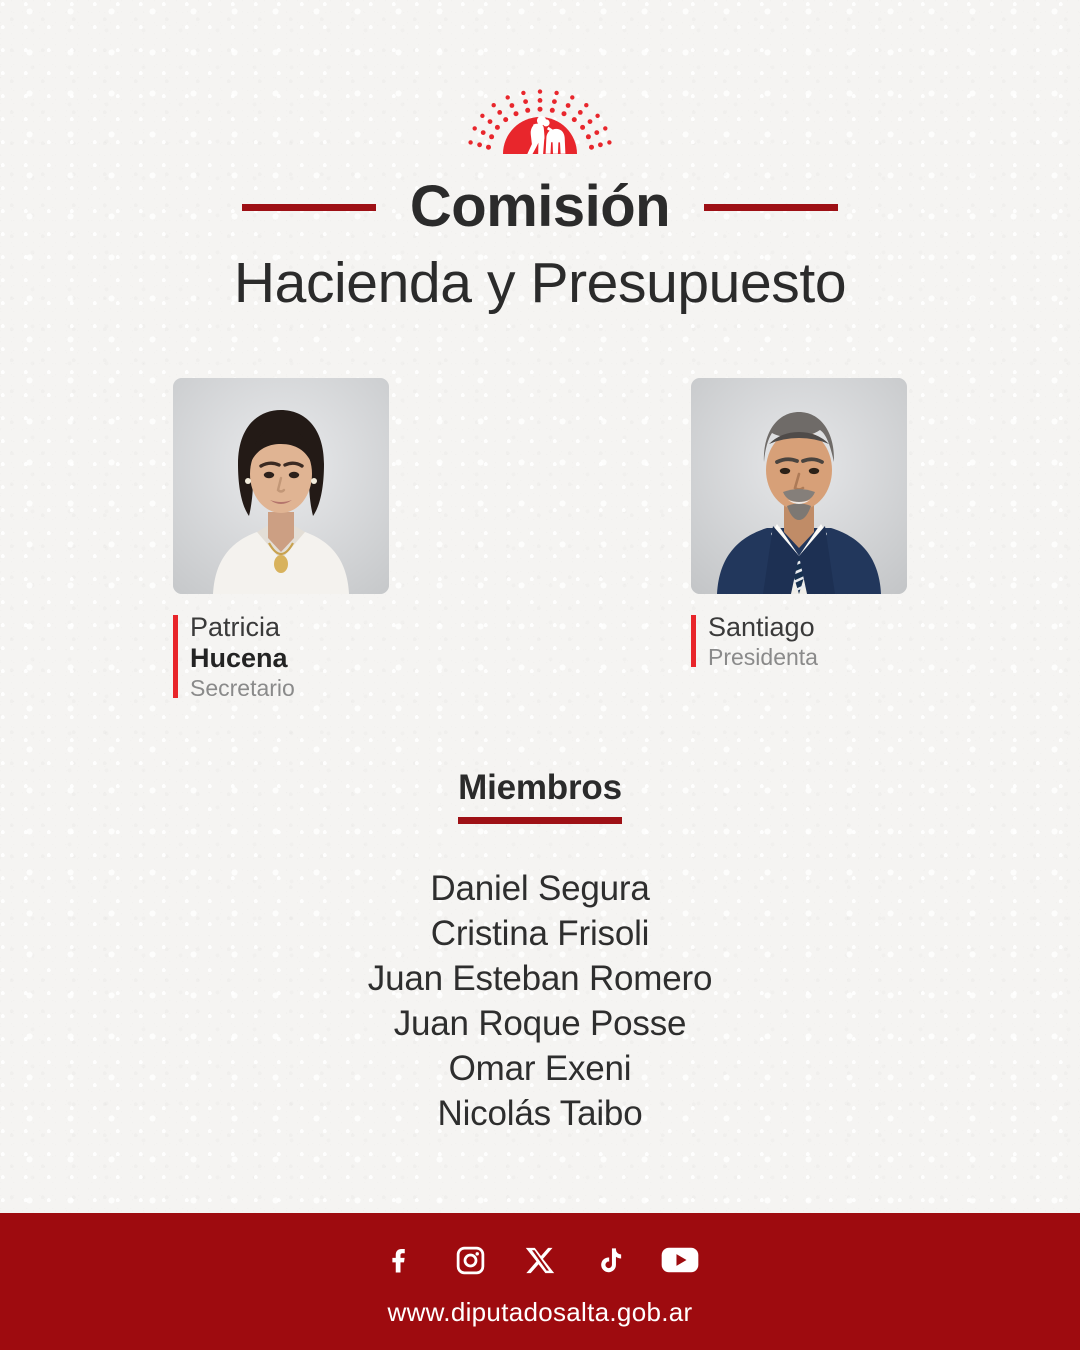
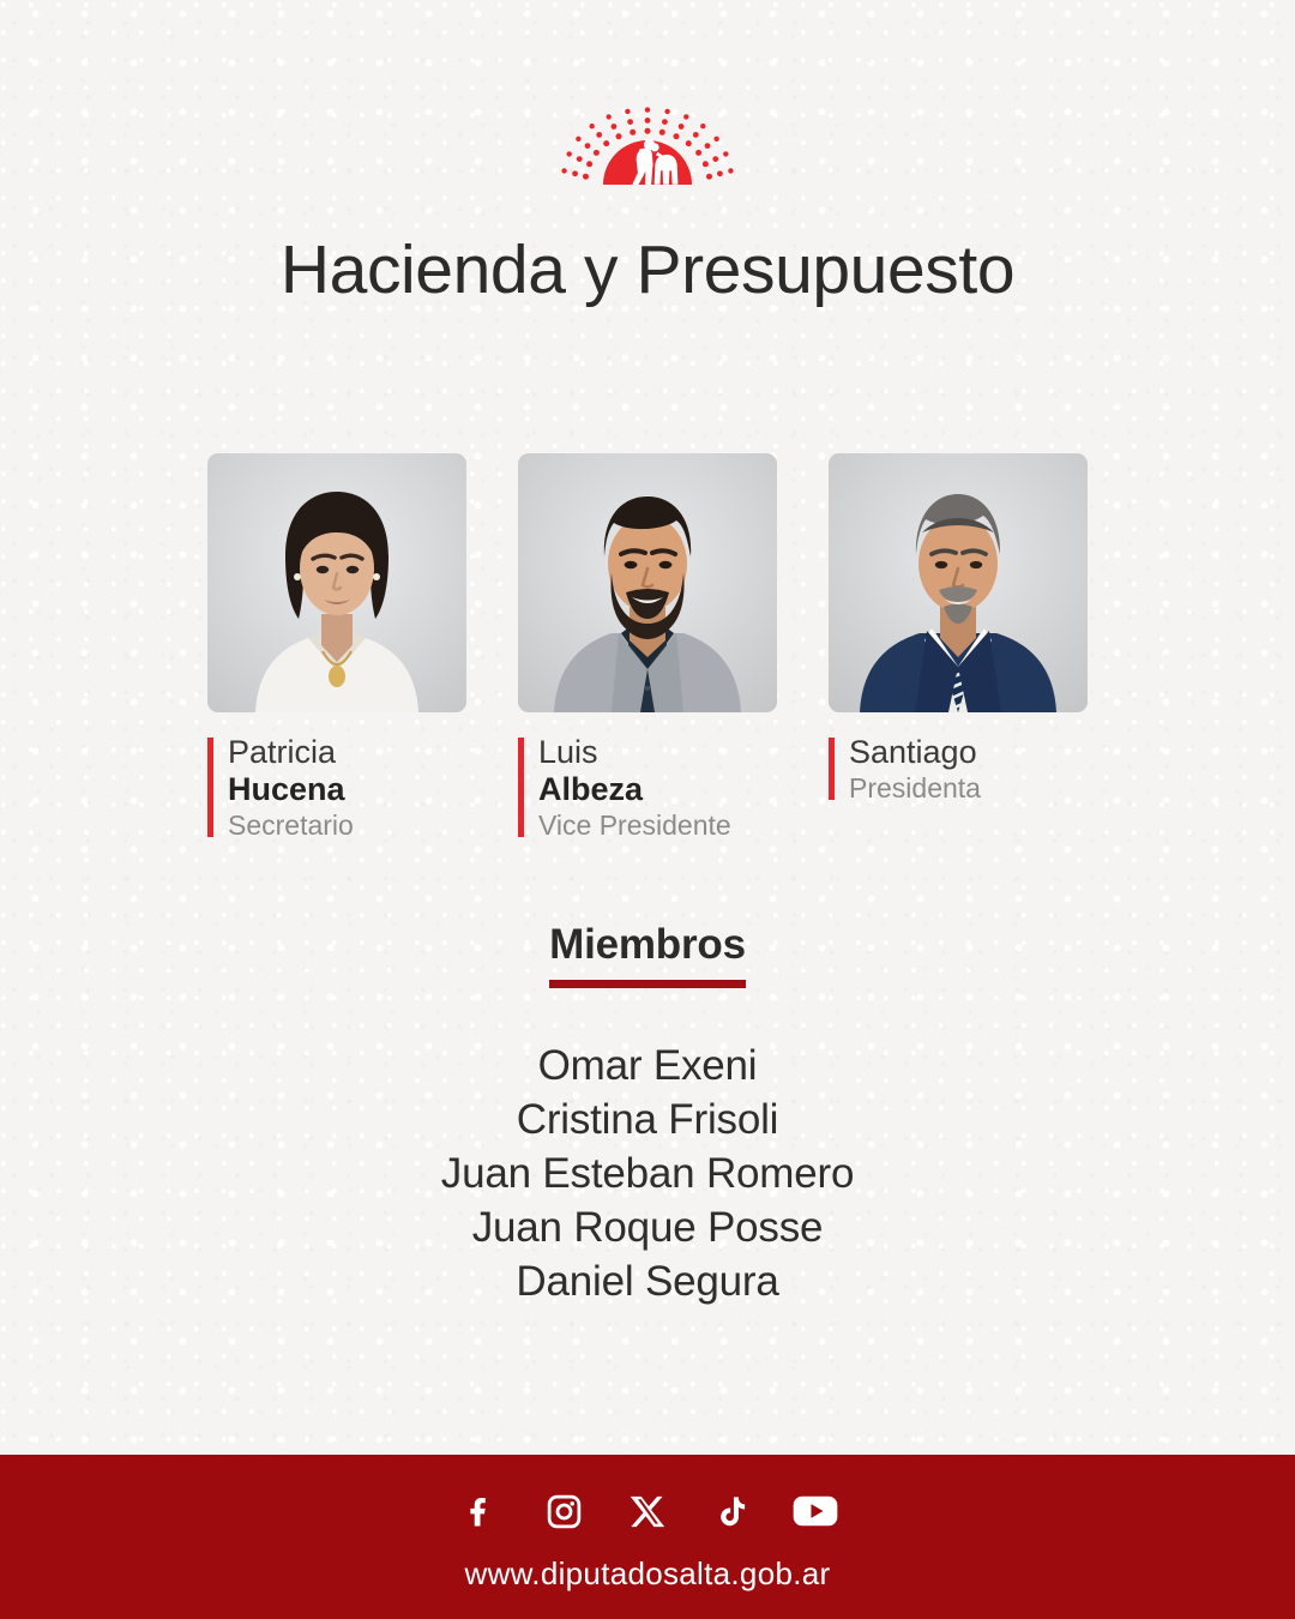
- Comisión
  Hacienda y Presupuesto
  Patricia
  Hucena
  Secretario
+ Luis
+ Albeza
+ Vice Presidente
  Santiago
  Presidenta
  Miembros
- Daniel Segura
+ Omar Exeni
  Cristina Frisoli
  Juan Esteban Romero
  Juan Roque Posse
- Omar Exeni
+ Daniel Segura
- Nicolás Taibo
  www.diputadosalta.gob.ar
